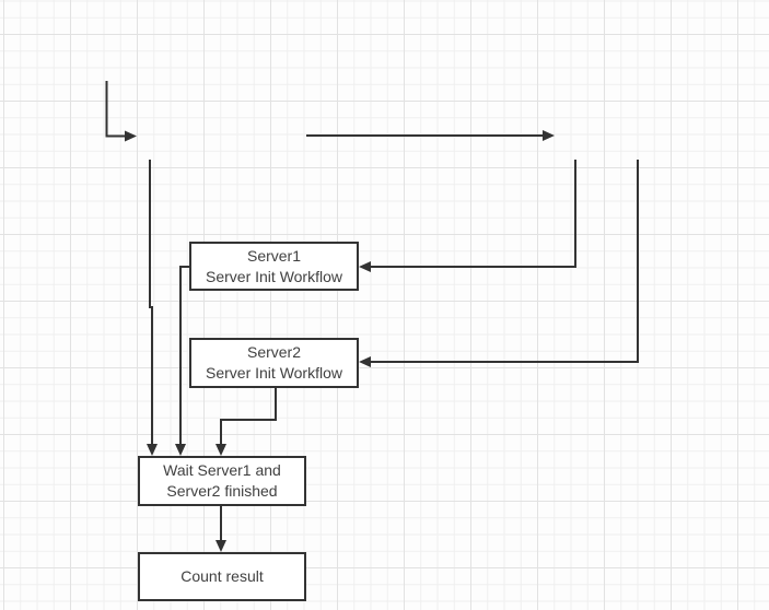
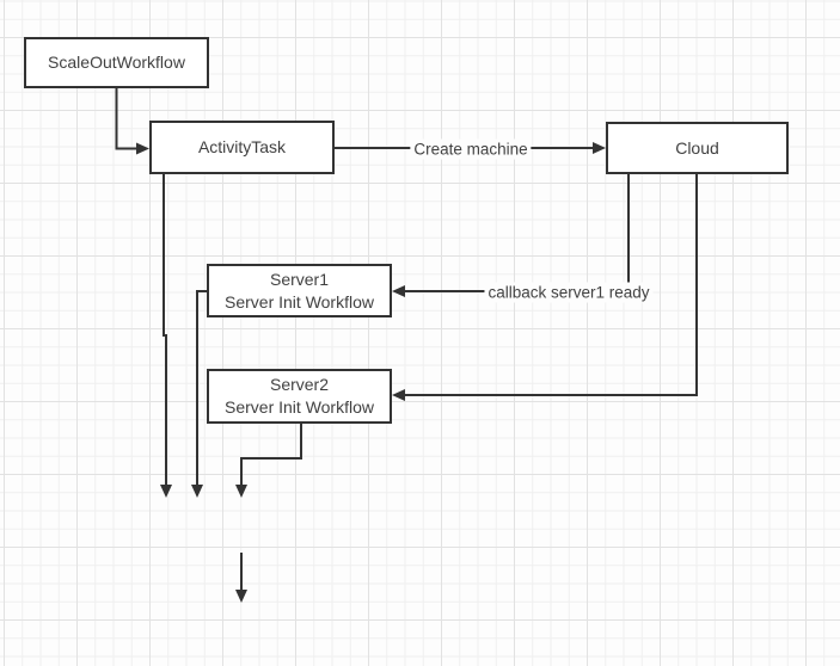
+ Create machine
+ callback server1 ready
+ ScaleOutWorkflow
+ ActivityTask
+ Cloud
  Server1
  Server Init Workflow
  Server2
  Server Init Workflow
- Wait Server1 and
- Server2 finished
- Count result
